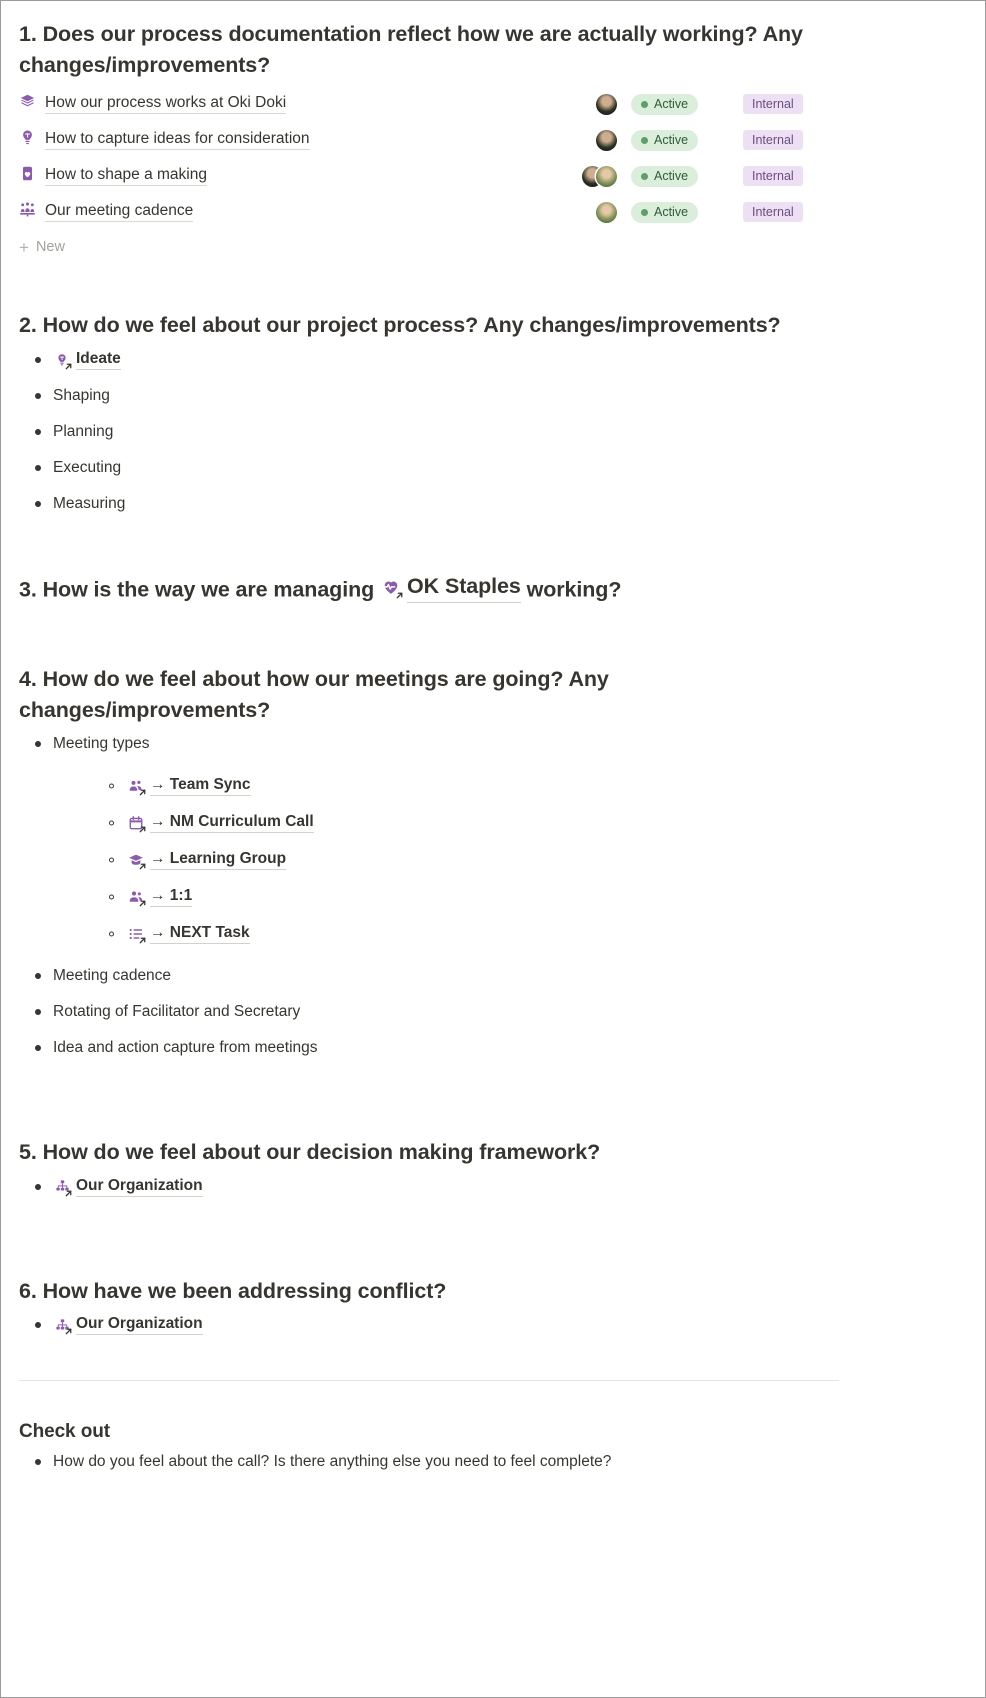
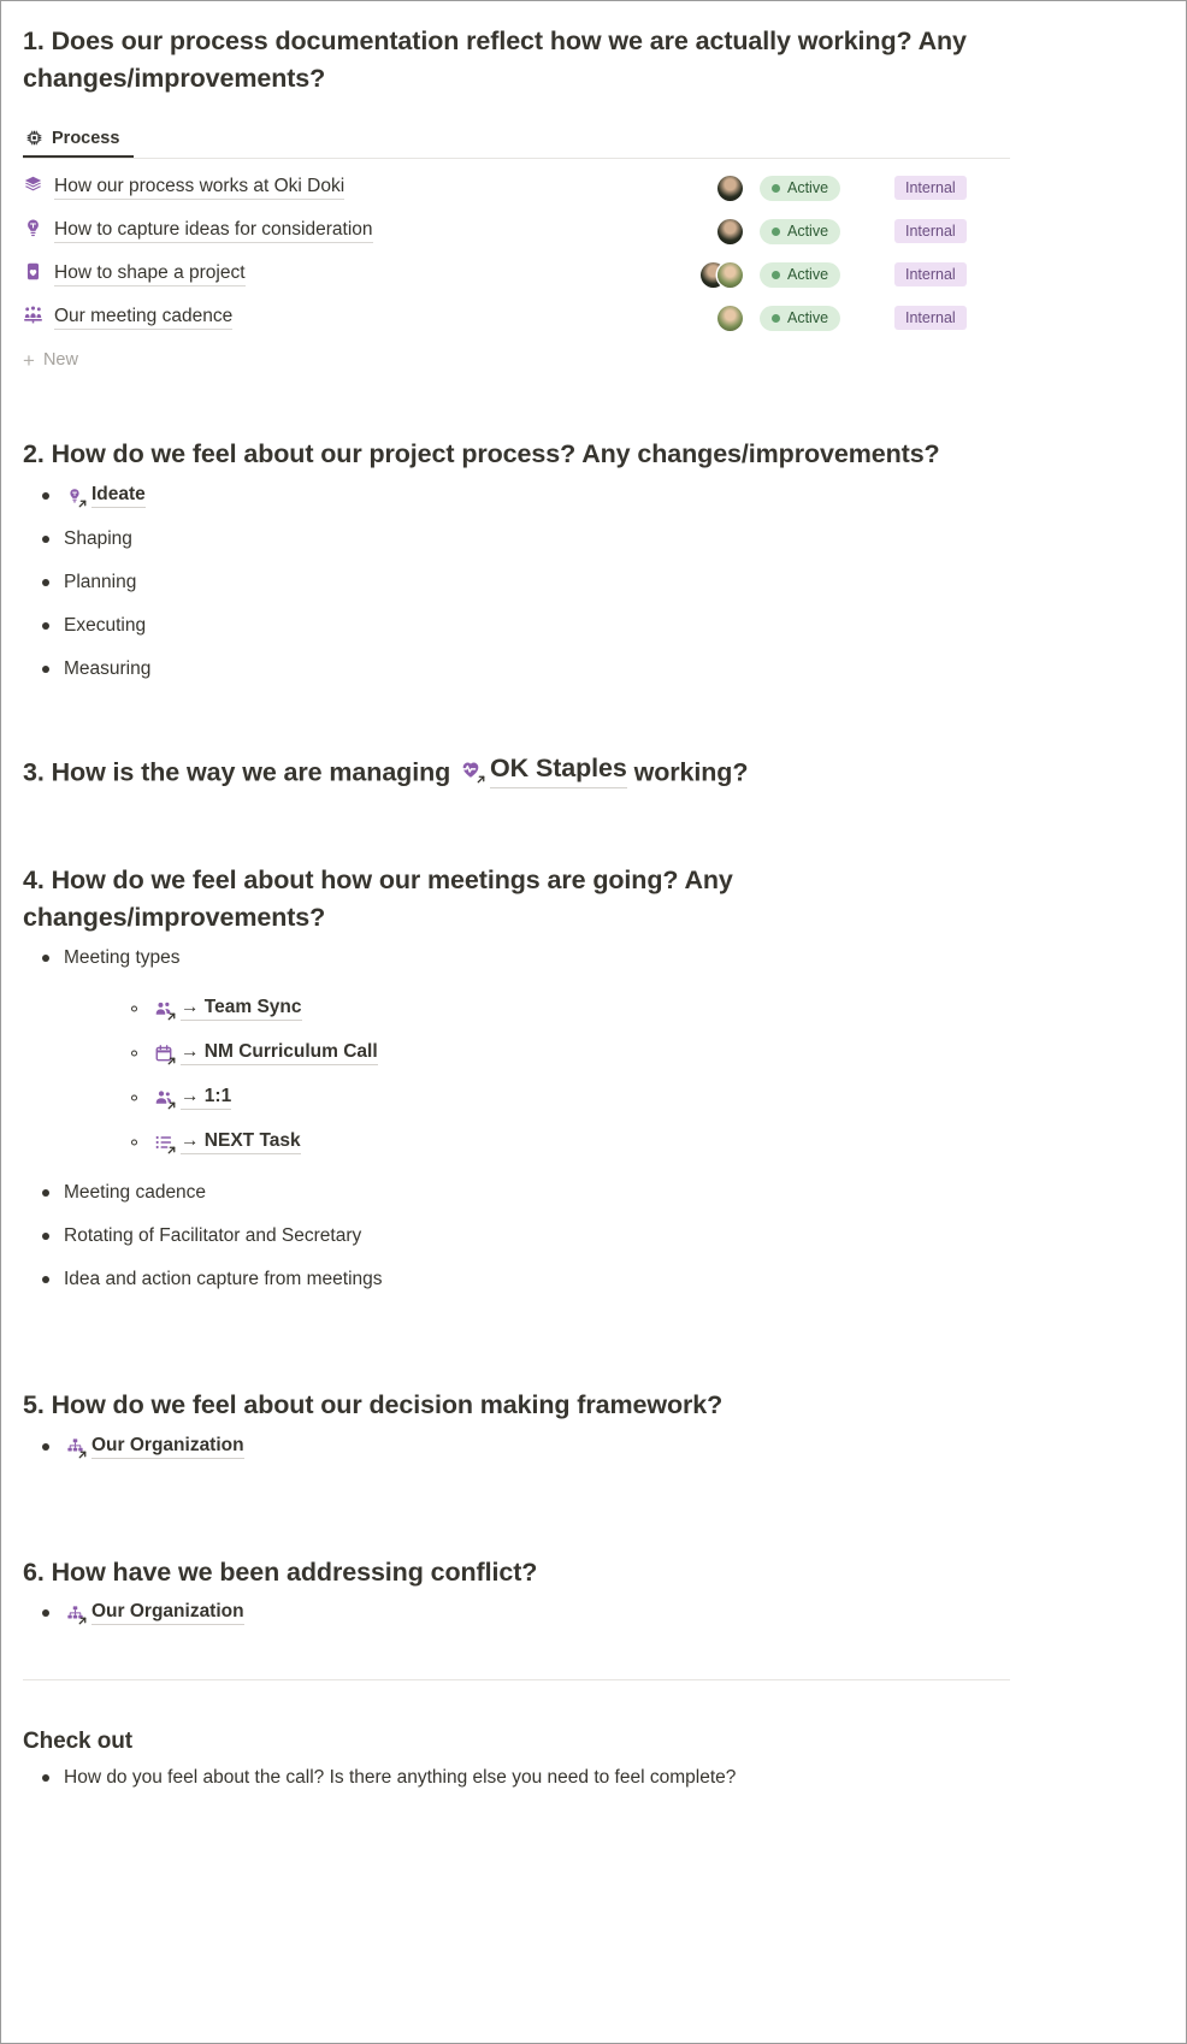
  1. Does our process documentation reflect how we are actually working? Any changes/improvements?
+ Process
  How our process works at Oki Doki
  Active
  Internal
  How to capture ideas for consideration
  Active
  Internal
- How to shape a making
+ How to shape a project
  Active
  Internal
  Our meeting cadence
  Active
  Internal
  +
  New
  2. How do we feel about our project process? Any changes/improvements?
  Ideate
  Shaping
  Planning
  Executing
  Measuring
  3. How is the way we are managing
  OK Staples
  working?
  4. How do we feel about how our meetings are going? Any changes/improvements?
  Meeting types
  → Team Sync
  → NM Curriculum Call
- → Learning Group
  → 1:1
  → NEXT Task
  Meeting cadence
  Rotating of Facilitator and Secretary
  Idea and action capture from meetings
  5. How do we feel about our decision making framework?
  Our Organization
  6. How have we been addressing conflict?
  Our Organization
  Check out
  How do you feel about the call? Is there anything else you need to feel complete?
